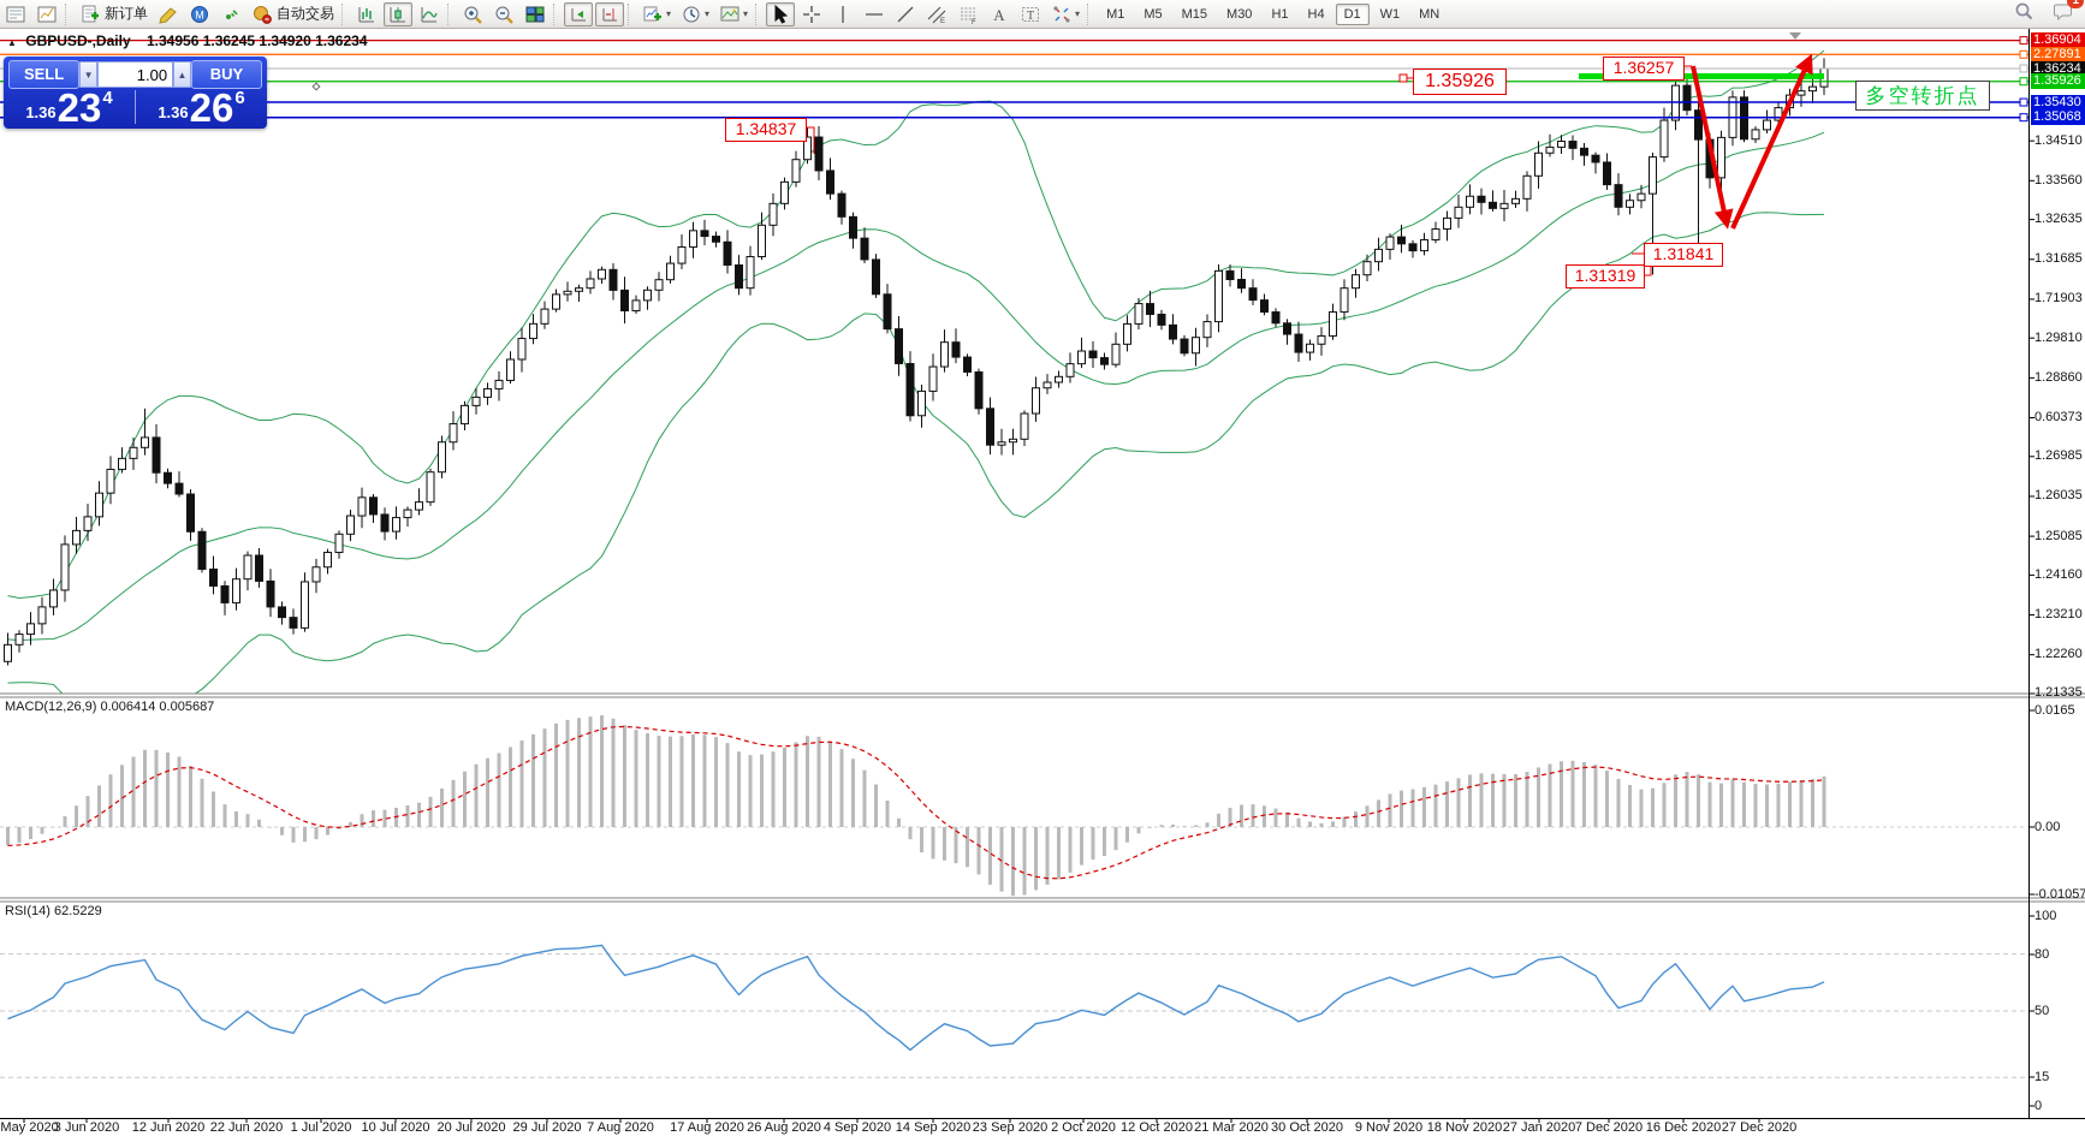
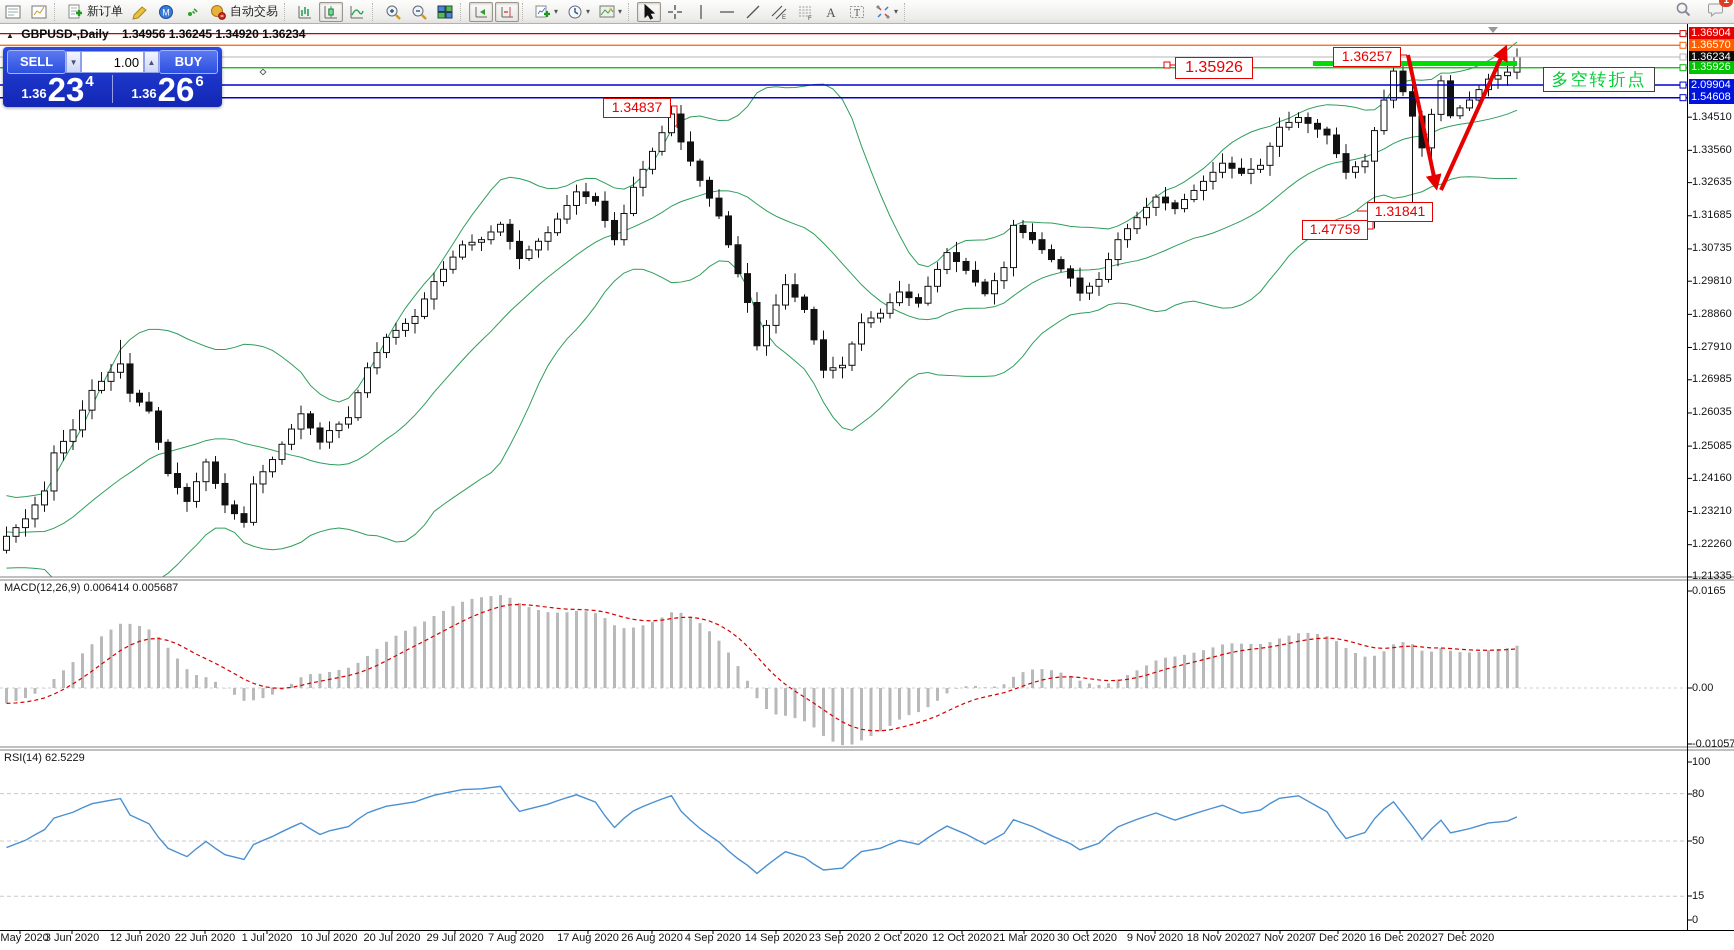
  新订单
  M
  自动交易
  ▾
  ▾
  ▾
  A
  T
  ▾
- M1
- M5
- M15
- M30
- H1
- H4
- D1
- W1
- MN
  1
  ▲ GBPUSD-,Daily 1.34956 1.36245 1.34920 1.36234
  SELL
  ▼
  1.00
  ▲
  BUY
  1.36
  23
  4
  1.36
  26
  6
  MACD(12,26,9) 0.006414 0.005687
  RSI(14) 62.5229
  多空转折点
  1.34510
  1.33560
  1.32635
  1.31685
- 1.71903
+ 1.30735
  1.29810
  1.28860
- 0.60373
+ 1.27910
  1.26985
  1.26035
  1.25085
  1.24160
  1.23210
  1.22260
  1.21335
  1.36904
- 2.27891
+ 1.36570
  1.36234
  1.35926
- 1.35430
+ 2.09904
- 1.35068
+ 1.54608
  0.0165
  0.00
  -0.01057
  100
  80
  50
  15
  0
  May 2020
  3 Jun 2020
  12 Jun 2020
  22 Jun 2020
  1 Jul 2020
  10 Jul 2020
  20 Jul 2020
  29 Jul 2020
  7 Aug 2020
  17 Aug 2020
  26 Aug 2020
  4 Sep 2020
  14 Sep 2020
  23 Sep 2020
  2 Oct 2020
  12 Oct 2020
  21 Mar 2020
  30 Oct 2020
  9 Nov 2020
  18 Nov 2020
- 27 Jan 2020
+ 27 Nov 2020
  7 Dec 2020
  16 Dec 2020
  27 Dec 2020
  1.34837
  1.35926
  1.36257
  1.31841
- 1.31319
+ 1.47759
